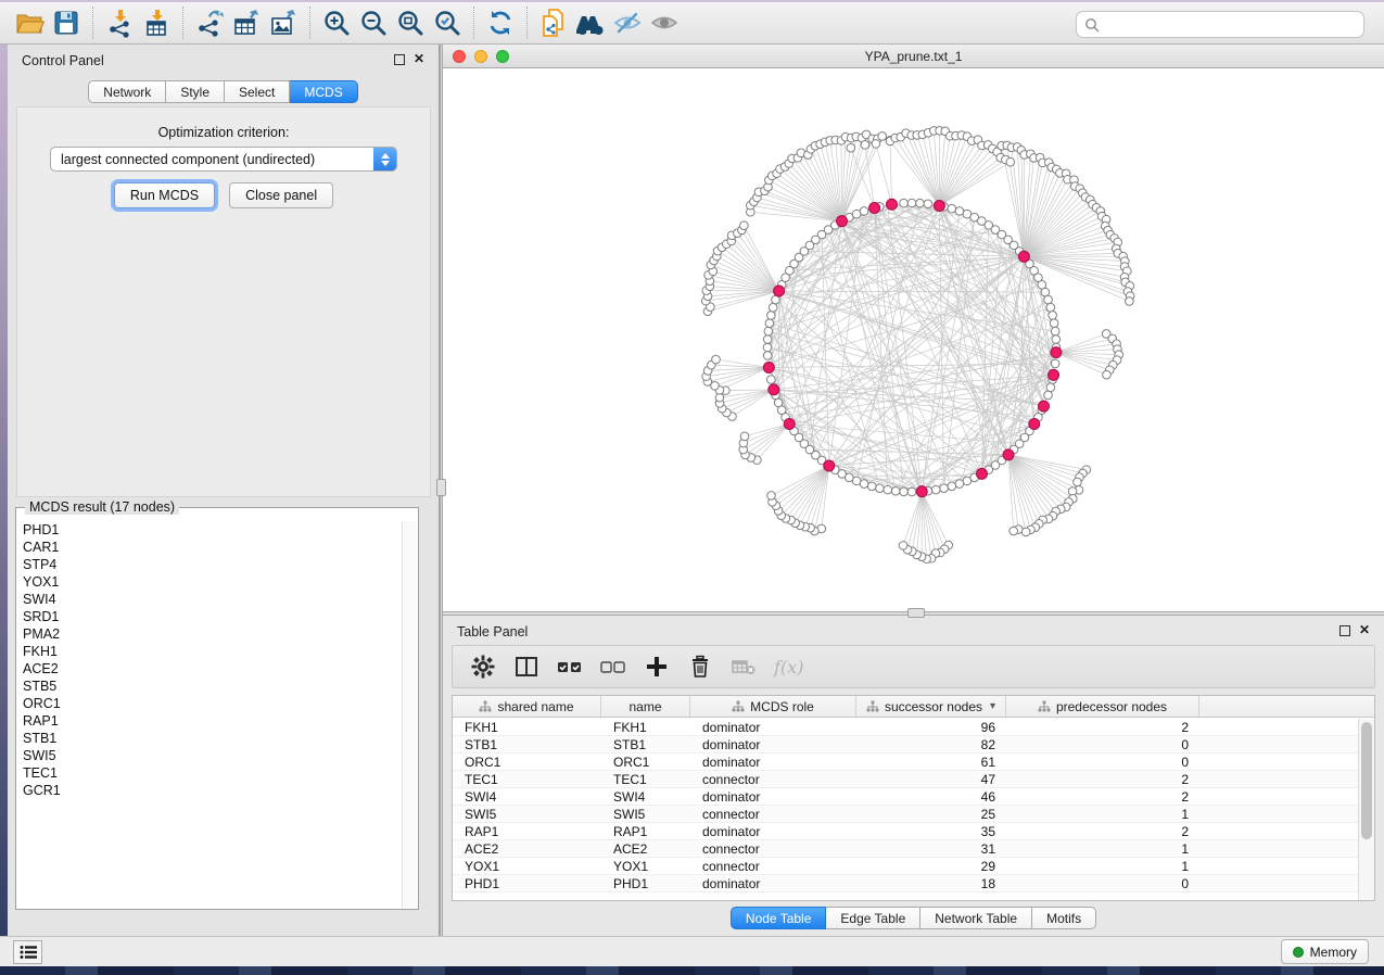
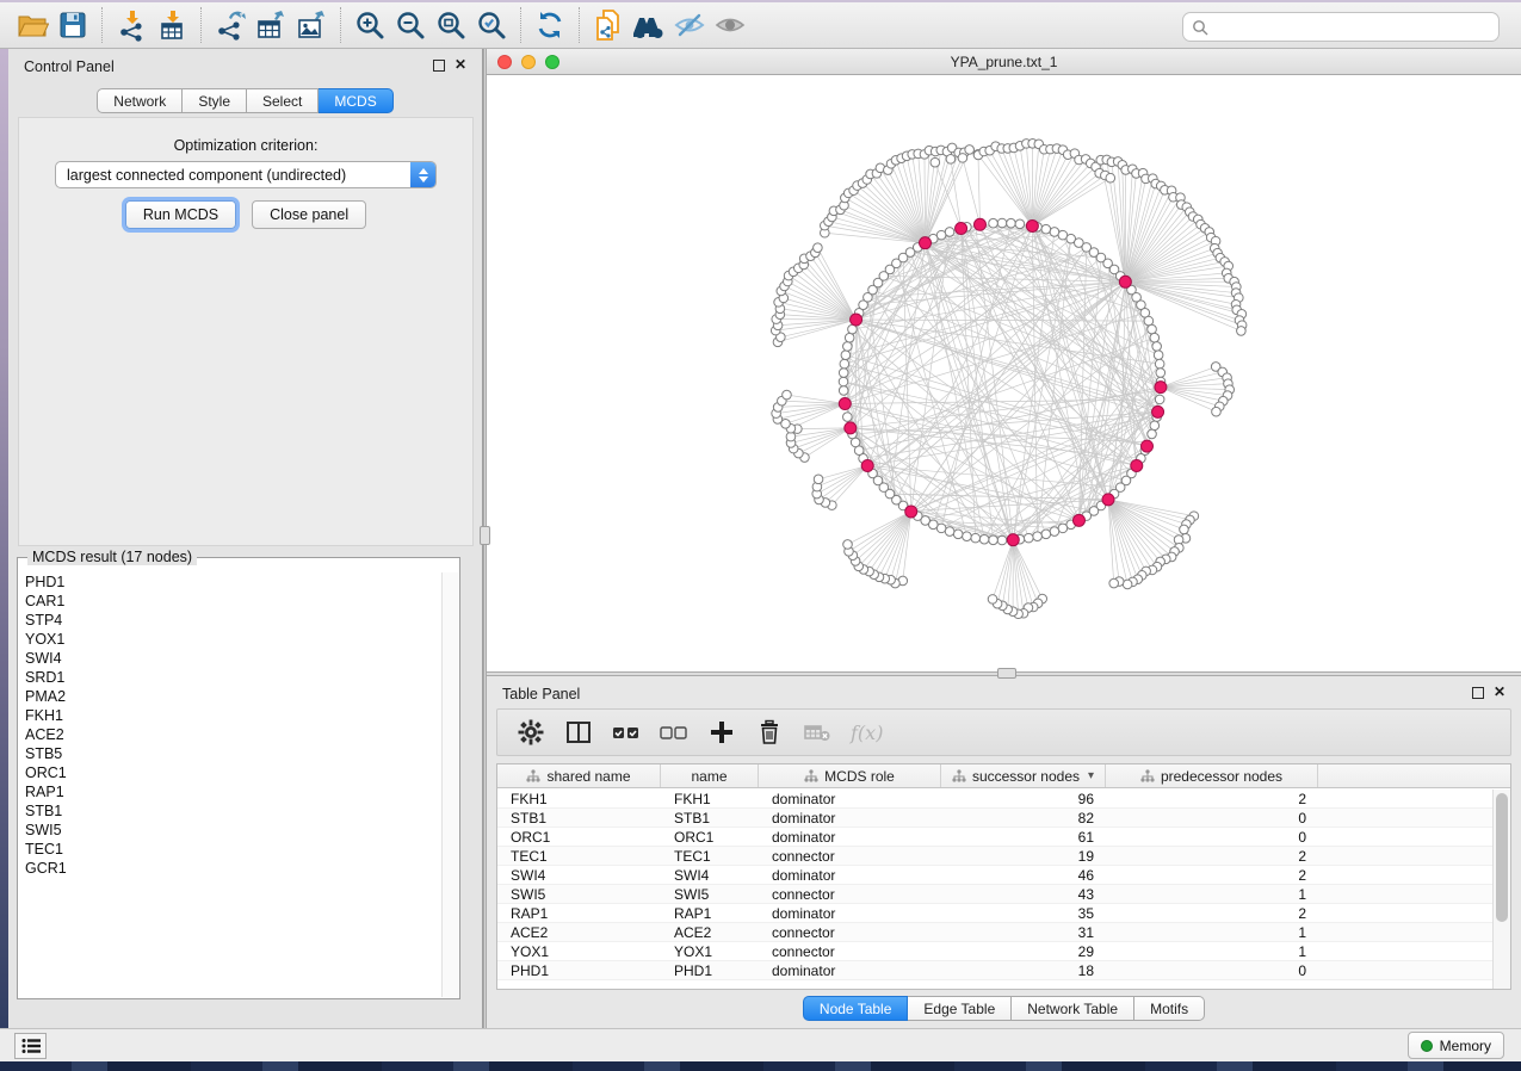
  Control Panel
  ✕
  Network
  Style
  Select
  MCDS
  Optimization criterion:
  largest connected component (undirected)
  Run MCDS
  Close panel
  MCDS result (17 nodes)
  PHD1
  CAR1
  STP4
  YOX1
  SWI4
  SRD1
  PMA2
  FKH1
  ACE2
  STB5
  ORC1
  RAP1
  STB1
  SWI5
  TEC1
  GCR1
  YPA_prune.txt_1
  Table Panel
  ✕
  f(x)
  shared name
  name
  MCDS role
  successor nodes
  ▾
  predecessor nodes
  FKH1
  FKH1
  dominator
  96
  2
  STB1
  STB1
  dominator
  82
  0
  ORC1
  ORC1
  dominator
  61
  0
  TEC1
  TEC1
  connector
- 47
+ 19
  2
  SWI4
  SWI4
  dominator
  46
  2
  SWI5
  SWI5
  connector
- 25
+ 43
  1
  RAP1
  RAP1
  dominator
  35
  2
  ACE2
  ACE2
  connector
  31
  1
  YOX1
  YOX1
  connector
  29
  1
  PHD1
  PHD1
  dominator
  18
  0
  Node Table
  Edge Table
  Network Table
  Motifs
  Memory
